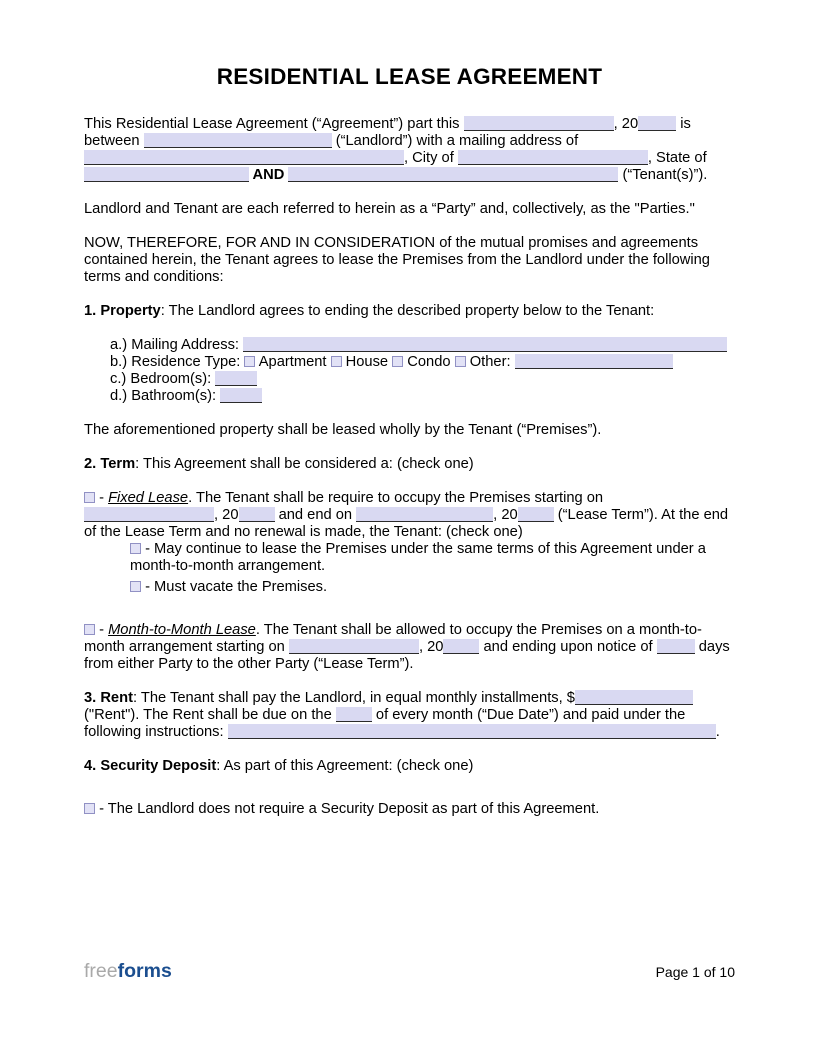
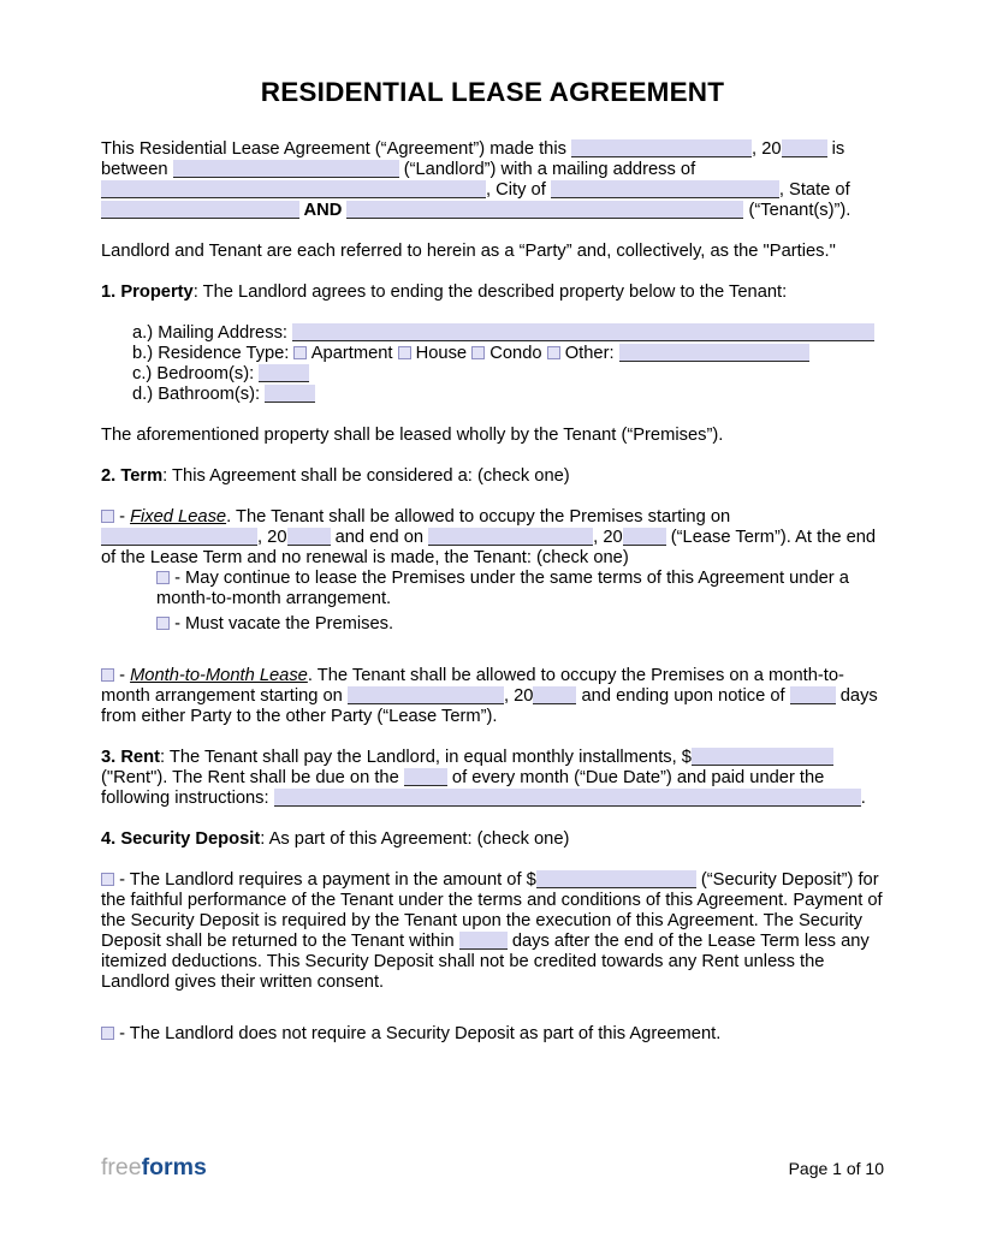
  RESIDENTIAL LEASE AGREEMENT
- This Residential Lease Agreement (“Agreement”) part this , 20 is between (“Landlord”) with a mailing address of , City of , State of AND (“Tenant(s)”).
+ This Residential Lease Agreement (“Agreement”) made this , 20 is between (“Landlord”) with a mailing address of , City of , State of AND (“Tenant(s)”).
  Landlord and Tenant are each referred to herein as a “Party” and, collectively, as the "Parties."
- NOW, THEREFORE, FOR AND IN CONSIDERATION of the mutual promises and agreements contained herein, the Tenant agrees to lease the Premises from the Landlord under the following terms and conditions:
  1. Property: The Landlord agrees to ending the described property below to the Tenant:
  a.) Mailing Address:
  b.) Residence Type: Apartment House Condo Other:
  c.) Bedroom(s):
  d.) Bathroom(s):
  The aforementioned property shall be leased wholly by the Tenant (“Premises”).
  2. Term: This Agreement shall be considered a: (check one)
- - Fixed Lease. The Tenant shall be require to occupy the Premises starting on , 20 and end on , 20 (“Lease Term”). At the end of the Lease Term and no renewal is made, the Tenant: (check one)
+ - Fixed Lease. The Tenant shall be allowed to occupy the Premises starting on , 20 and end on , 20 (“Lease Term”). At the end of the Lease Term and no renewal is made, the Tenant: (check one)
  - May continue to lease the Premises under the same terms of this Agreement under a month-to-month arrangement.
  - Must vacate the Premises.
  - Month-to-Month Lease. The Tenant shall be allowed to occupy the Premises on a month-to-month arrangement starting on , 20 and ending upon notice of days from either Party to the other Party (“Lease Term”).
  3. Rent: The Tenant shall pay the Landlord, in equal monthly installments, $ ("Rent"). The Rent shall be due on the of every month (“Due Date”) and paid under the following instructions: .
  4. Security Deposit: As part of this Agreement: (check one)
+ - The Landlord requires a payment in the amount of $ (“Security Deposit”) for the faithful performance of the Tenant under the terms and conditions of this Agreement. Payment of the Security Deposit is required by the Tenant upon the execution of this Agreement. The Security Deposit shall be returned to the Tenant within days after the end of the Lease Term less any itemized deductions. This Security Deposit shall not be credited towards any Rent unless the Landlord gives their written consent.
  - The Landlord does not require a Security Deposit as part of this Agreement.
  freeforms
  Page 1 of 10
